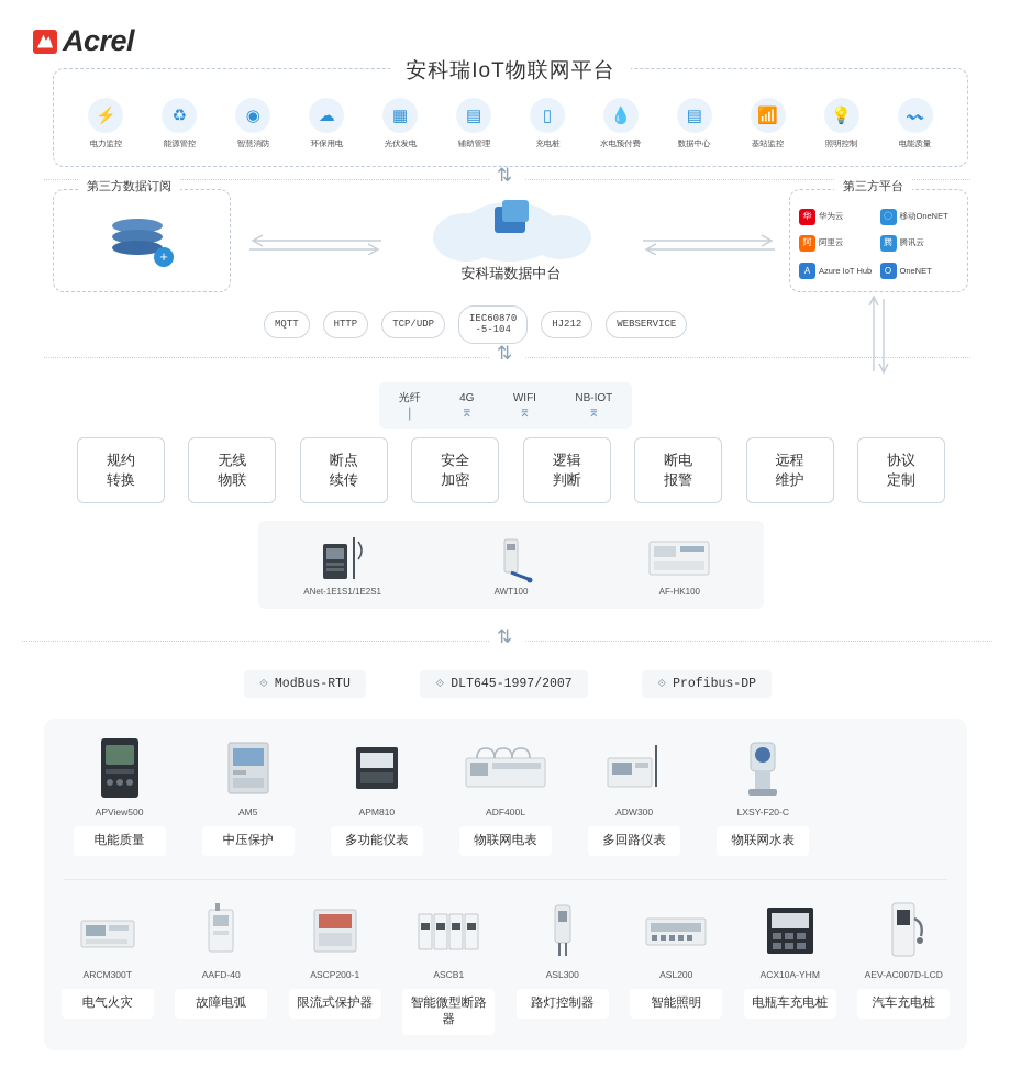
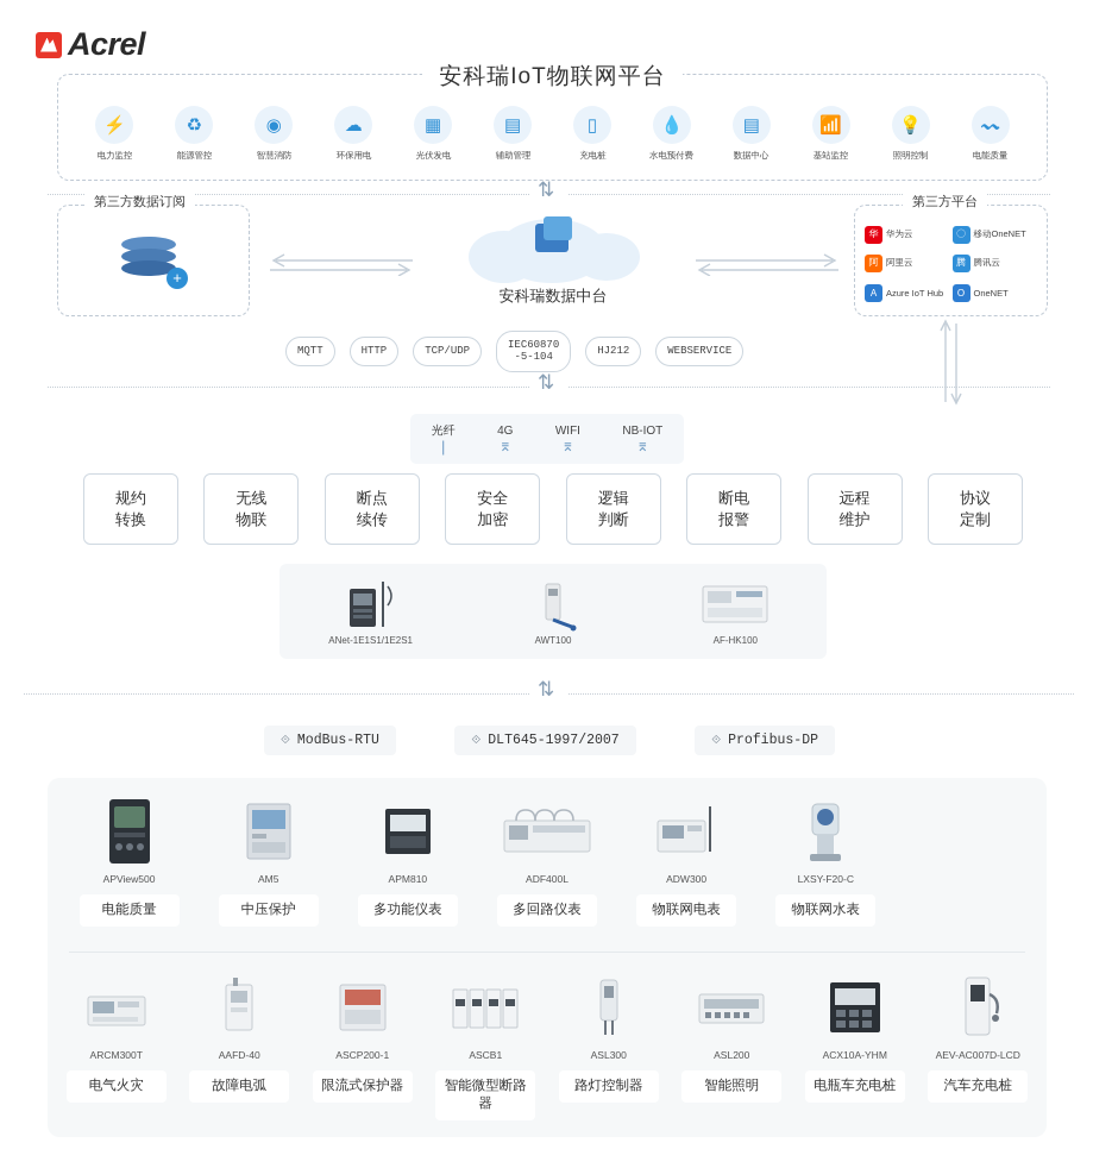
  Acrel
  安科瑞IoT物联网平台
  ⚡
  电力监控
  ♻
  能源管控
  ◉
  智慧消防
  ☁
  环保用电
  ▦
  光伏发电
  ▤
  辅助管理
  ▯
  充电桩
  💧
  水电预付费
  ▤
  数据中心
  📶
  基站监控
  💡
  照明控制
  〰
  电能质量
  ⇅
  第三方数据订阅
  +
  安科瑞数据中台
  第三方平台
  华
  华为云
  〇
  移动OneNET
  阿
  阿里云
  腾
  腾讯云
  A
  Azure IoT Hub
  O
  OneNET
  MQTT
  HTTP
  TCP/UDP
  IEC60870
  -5-104
  HJ212
  WEBSERVICE
  ⇅
  光纤
  |
  4G
  ⌆
  WIFI
  ⌆
  NB-IOT
  ⌆
  规约
  转换
  无线
  物联
  断点
  续传
  安全
  加密
  逻辑
  判断
  断电
  报警
  远程
  维护
  协议
  定制
  ANet-1E1S1/1E2S1
  AWT100
  AF-HK100
  ⇅
  ⟐
  ModBus-RTU
  ⟐
  DLT645-1997/2007
  ⟐
  Profibus-DP
  APView500
  电能质量
  AM5
  中压保护
  APM810
  多功能仪表
  ADF400L
- 物联网电表
+ 多回路仪表
  ADW300
- 多回路仪表
+ 物联网电表
  LXSY-F20-C
  物联网水表
  ARCM300T
  电气火灾
  AAFD-40
  故障电弧
  ASCP200-1
  限流式保护器
  ASCB1
  智能微型断路器
  ASL300
  路灯控制器
  ASL200
  智能照明
  ACX10A-YHM
  电瓶车充电桩
  AEV-AC007D-LCD
  汽车充电桩
